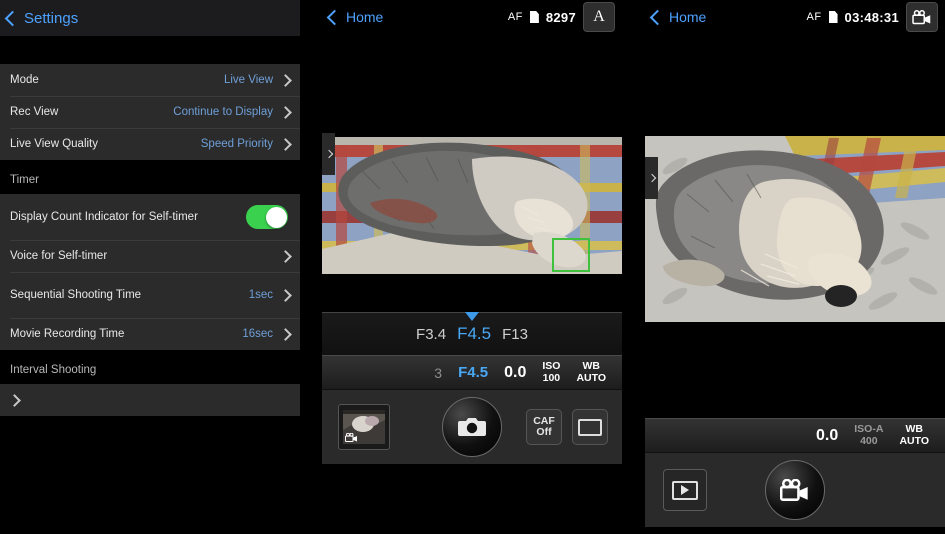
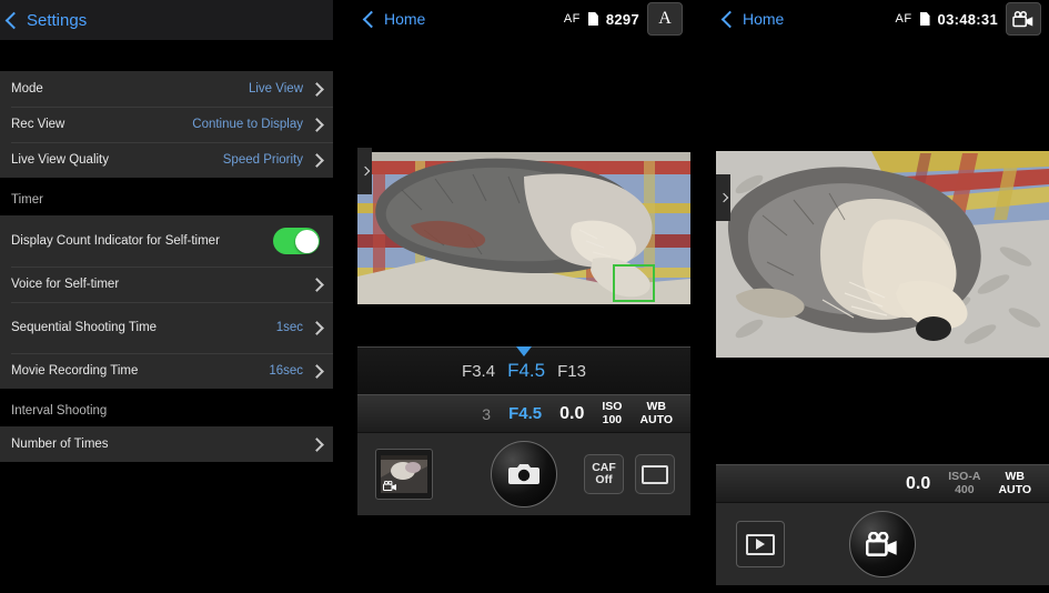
  Settings
  Mode
  Live View
  Rec View
  Continue to Display
  Live View Quality
  Speed Priority
  Timer
  Display Count Indicator for Self-timer
  Voice for Self-timer
  Sequential Shooting Time
  1sec
  Movie Recording Time
  16sec
  Interval Shooting
+ Number of Times
  Home
  AF
  8297
  A
  F3.4
  F4.5
  F13
  3
  F4.5
  0.0
  ISO
  100
  WB
  AUTO
  CAF
  Off
  Home
  AF
  03:48:31
  0.0
  ISO-A
  400
  WB
  AUTO
